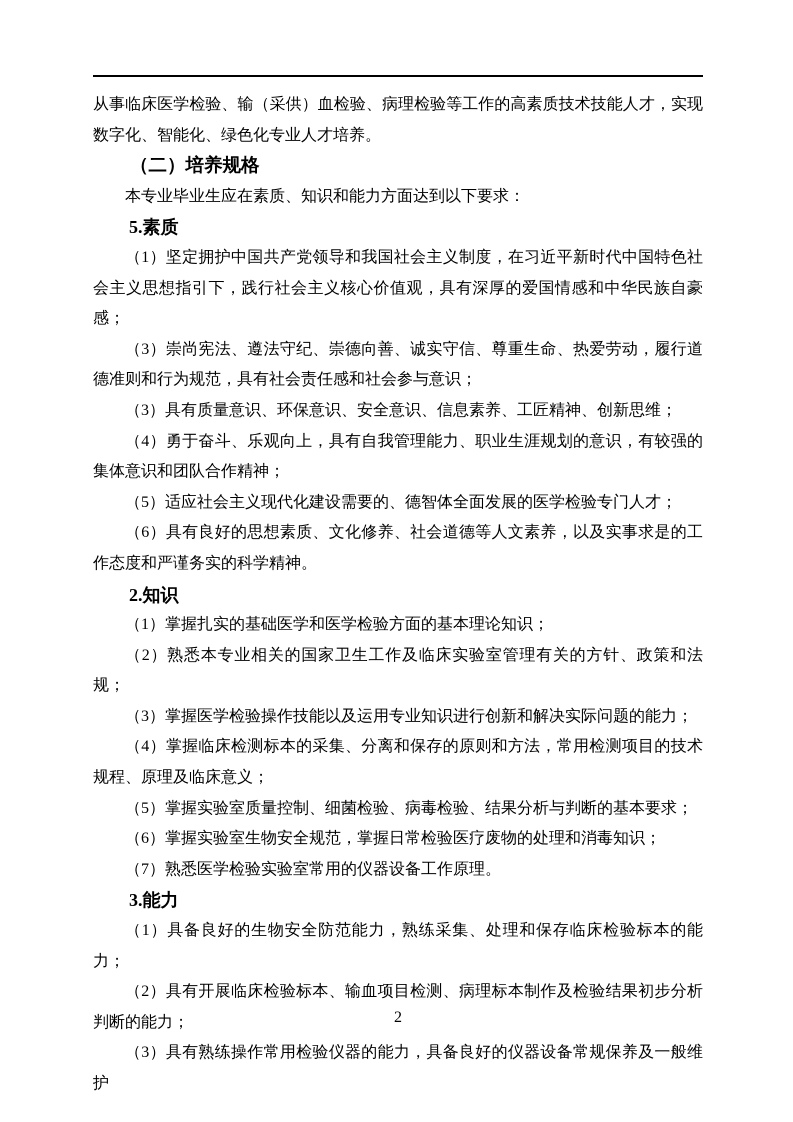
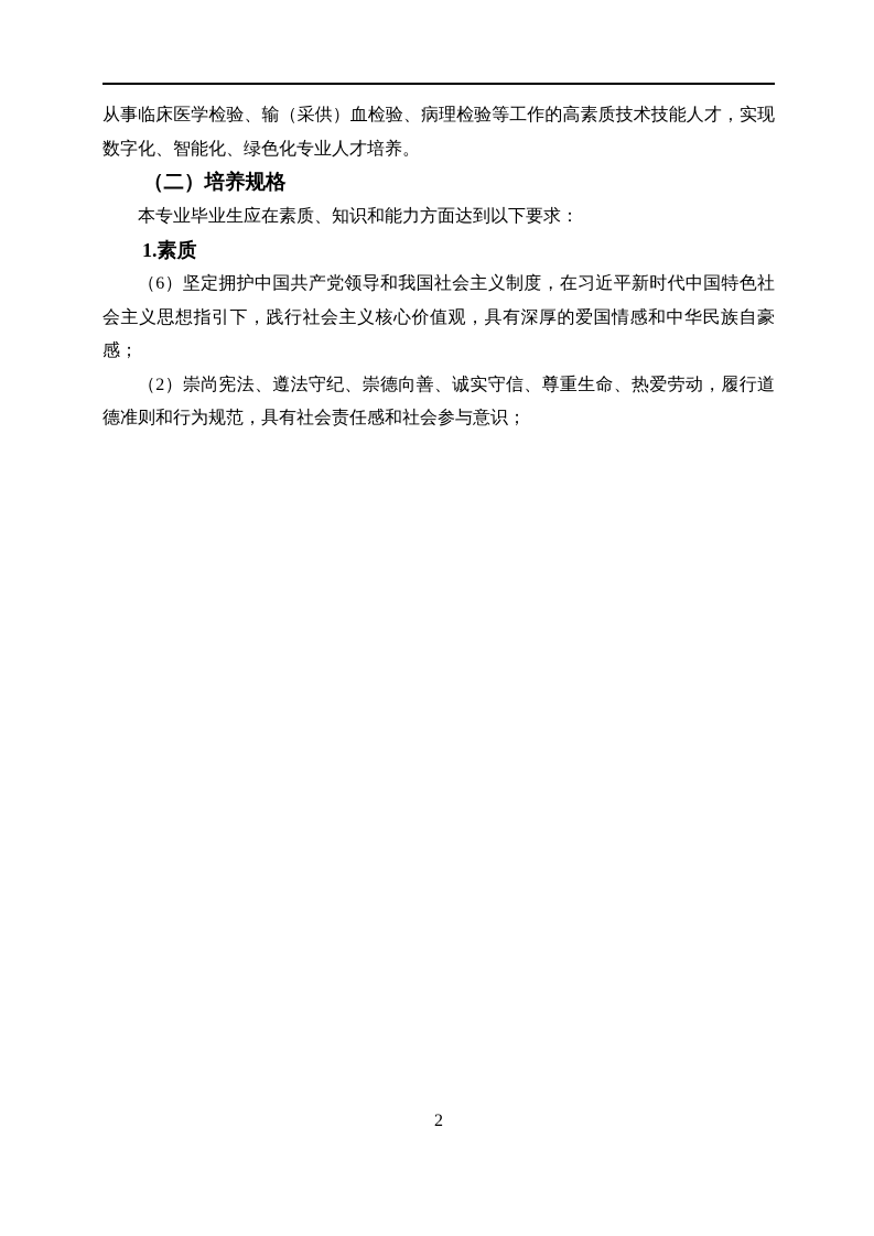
  从事临床医学检验、输（采供）血检验、病理检验等工作的高素质技术技能人才，实现数字化、智能化、绿色化专业人才培养。
  （二）培养规格
  本专业毕业生应在素质、知识和能力方面达到以下要求：
- 5.素质
+ 1.素质
- （1）坚定拥护中国共产党领导和我国社会主义制度，在习近平新时代中国特色社会主义思想指引下，践行社会主义核心价值观，具有深厚的爱国情感和中华民族自豪感；
+ （6）坚定拥护中国共产党领导和我国社会主义制度，在习近平新时代中国特色社会主义思想指引下，践行社会主义核心价值观，具有深厚的爱国情感和中华民族自豪感；
- （3）崇尚宪法、遵法守纪、崇德向善、诚实守信、尊重生命、热爱劳动，履行道德准则和行为规范，具有社会责任感和社会参与意识；
+ （2）崇尚宪法、遵法守纪、崇德向善、诚实守信、尊重生命、热爱劳动，履行道德准则和行为规范，具有社会责任感和社会参与意识；
- （3）具有质量意识、环保意识、安全意识、信息素养、工匠精神、创新思维；
- （4）勇于奋斗、乐观向上，具有自我管理能力、职业生涯规划的意识，有较强的集体意识和团队合作精神；
- （5）适应社会主义现代化建设需要的、德智体全面发展的医学检验专门人才；
- （6）具有良好的思想素质、文化修养、社会道德等人文素养，以及实事求是的工作态度和严谨务实的科学精神。
- 2.知识
- （1）掌握扎实的基础医学和医学检验方面的基本理论知识；
- （2）熟悉本专业相关的国家卫生工作及临床实验室管理有关的方针、政策和法规；
- （3）掌握医学检验操作技能以及运用专业知识进行创新和解决实际问题的能力；
- （4）掌握临床检测标本的采集、分离和保存的原则和方法，常用检测项目的技术规程、原理及临床意义；
- （5）掌握实验室质量控制、细菌检验、病毒检验、结果分析与判断的基本要求；
- （6）掌握实验室生物安全规范，掌握日常检验医疗废物的处理和消毒知识；
- （7）熟悉医学检验实验室常用的仪器设备工作原理。
- 3.能力
- （1）具备良好的生物安全防范能力，熟练采集、处理和保存临床检验标本的能力；
- （2）具有开展临床检验标本、输血项目检测、病理标本制作及检验结果初步分析判断的能力；
- （3）具有熟练操作常用检验仪器的能力，具备良好的仪器设备常规保养及一般维护
  2
